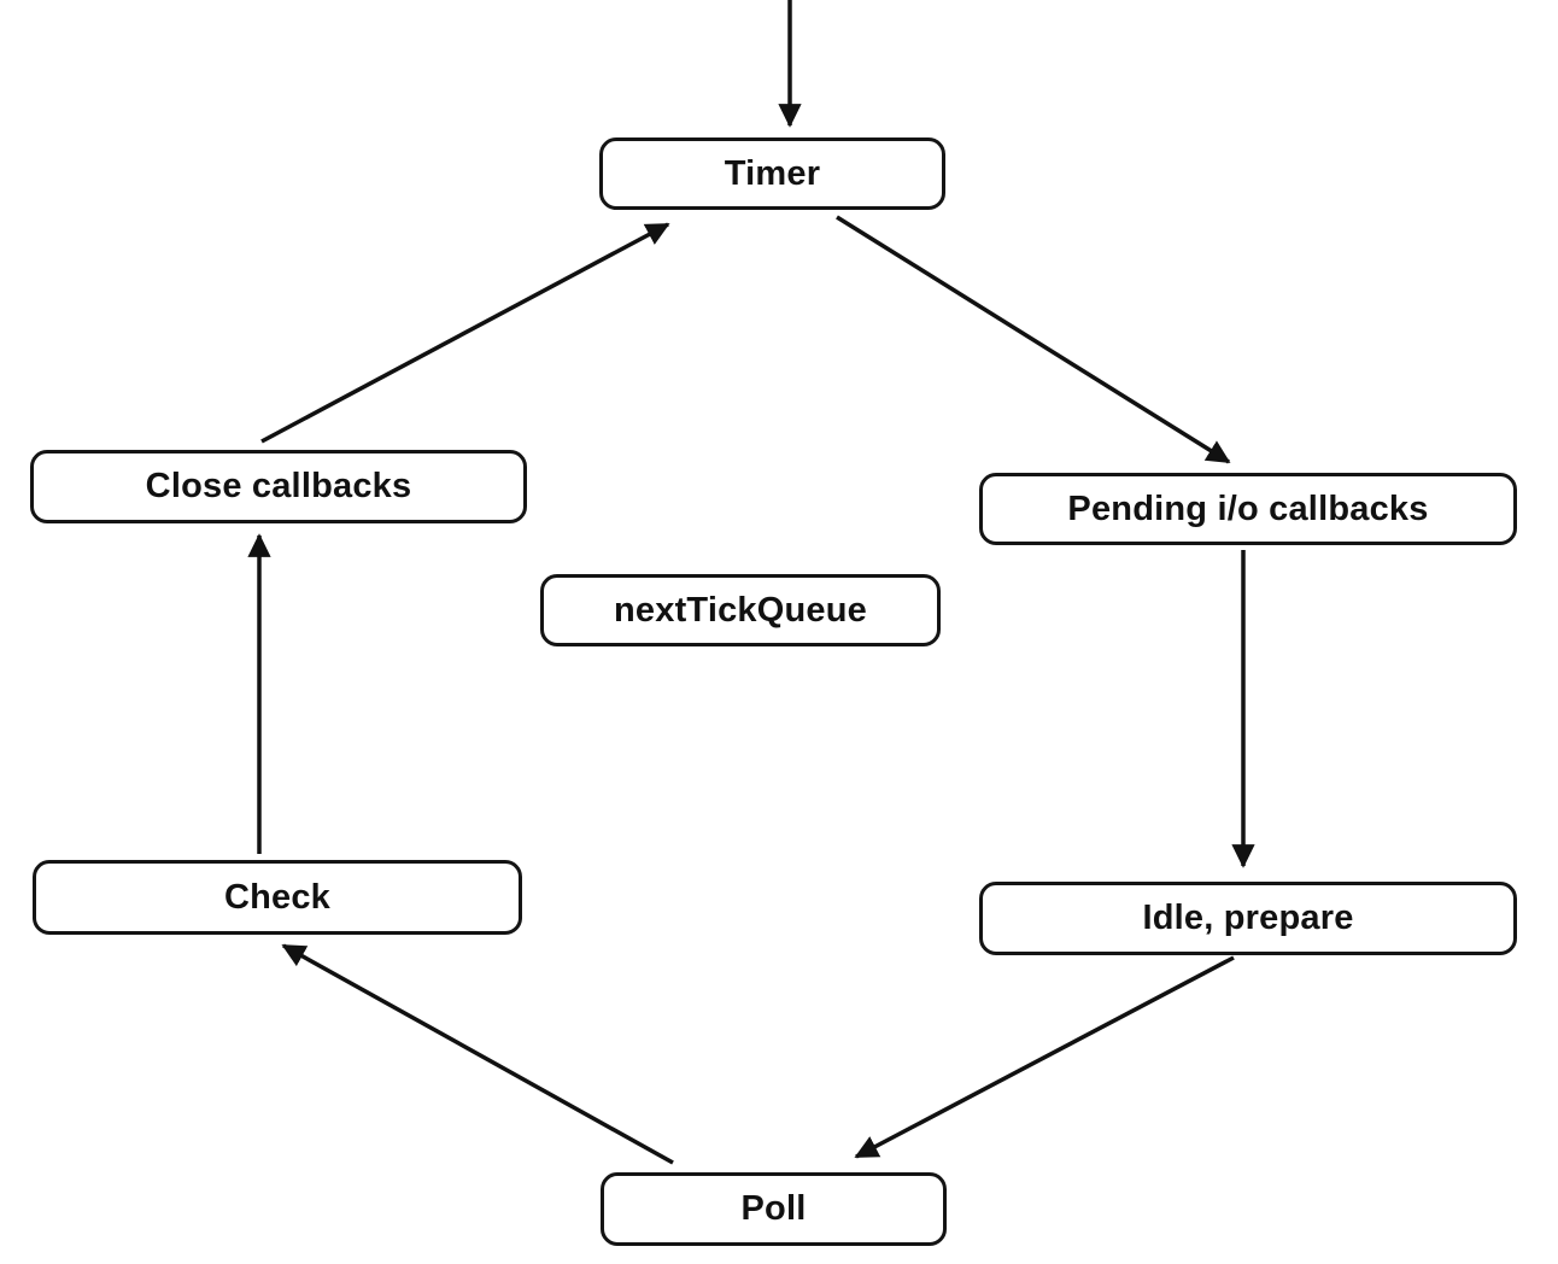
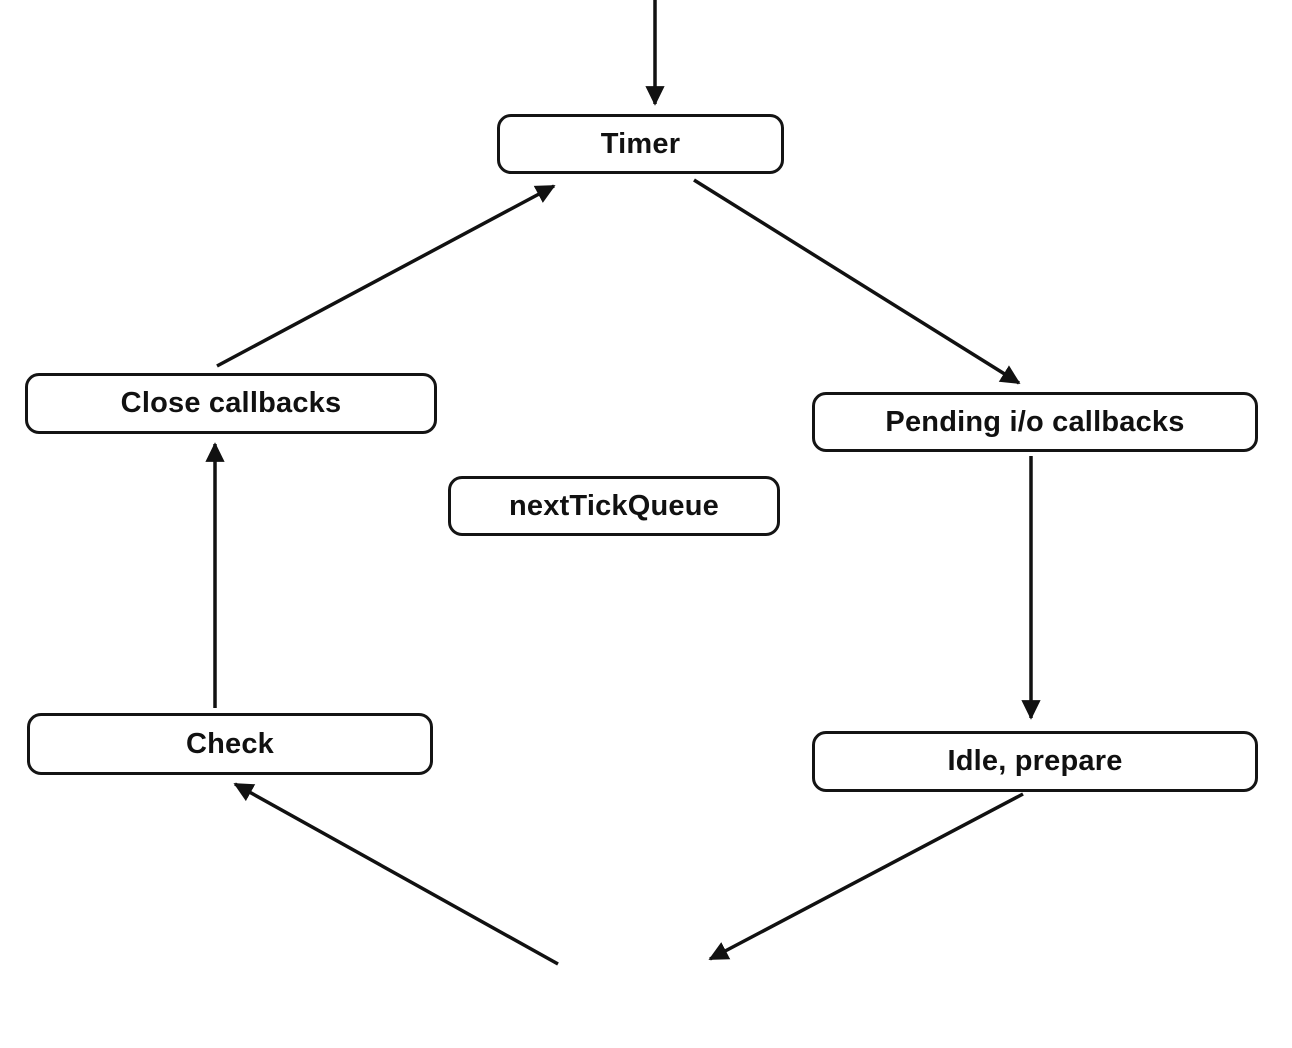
  Timer
  Close callbacks
  Pending i/o callbacks
  nextTickQueue
  Check
  Idle, prepare
- Poll
